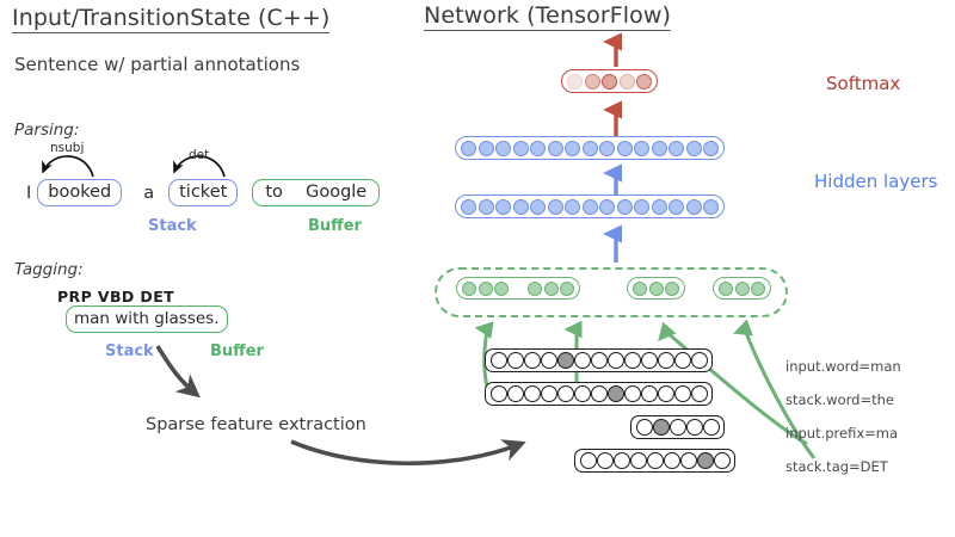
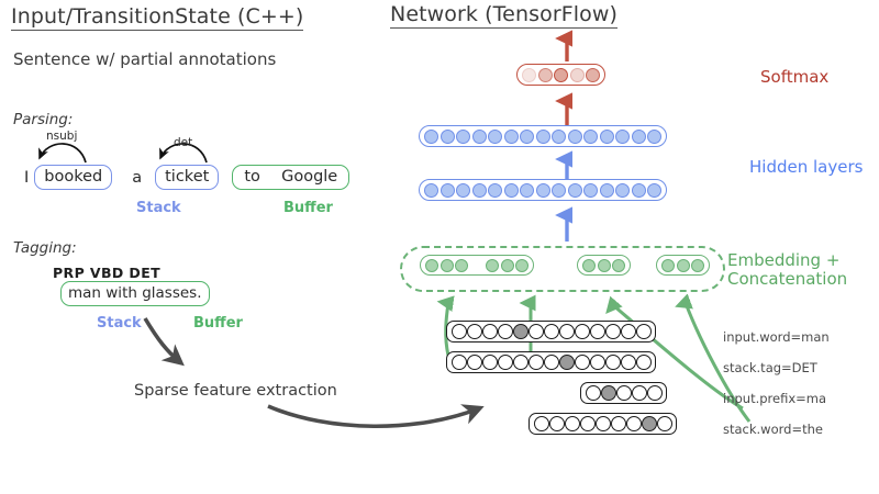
  Input/TransitionState (C++)
  Sentence w/ partial annotations
  Parsing:
  nsubj
  det
  I
  booked
  a
  ticket
  to Google
  Stack
  Buffer
  Tagging:
  PRP VBD DET
  man with glasses.
  Stack
  Buffer
  Sparse feature extraction
  Network (TensorFlow)
  Softmax
  Hidden layers
+ Embedding +
+ Concatenation
  input.word=man
- stack.word=the
+ stack.tag=DET
  input.prefix=ma
- stack.tag=DET
+ stack.word=the
